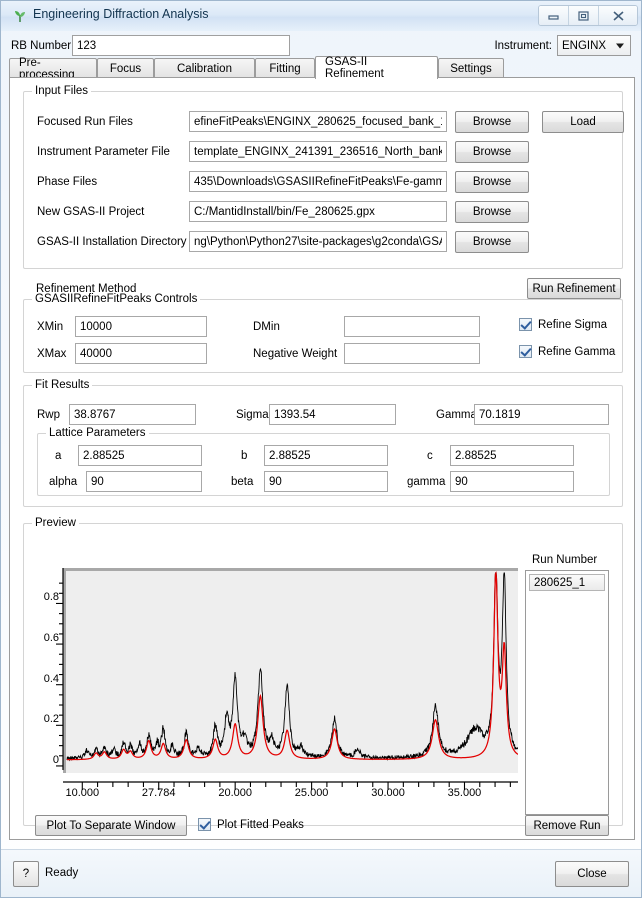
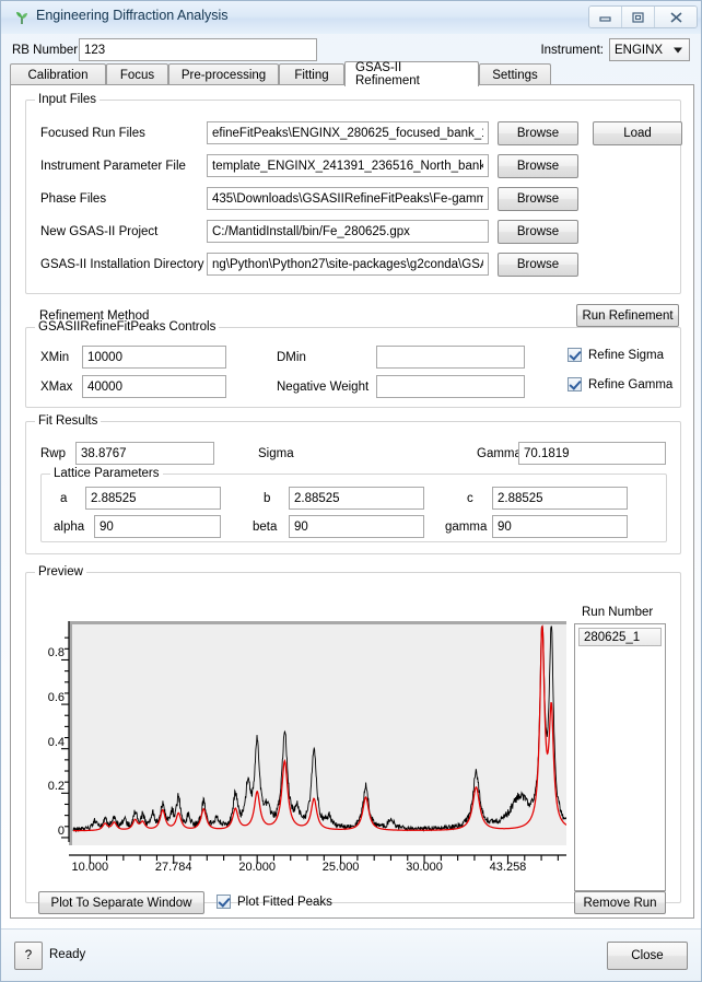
  Engineering Diffraction Analysis
  RB Number
  123
  Instrument:
  ENGINX
- Pre-processing
+ Calibration
  Focus
- Calibration
+ Pre-processing
  Fitting
  GSAS-II Refinement
  Settings
  Input Files
  Focused Run Files
  efineFitPeaks\ENGINX_280625_focused_bank_
  Browse
  Load
  Instrument Parameter File
  template_ENGINX_241391_236516_North_bank
  Browse
  Phase Files
  435\Downloads\GSASIIRefineFitPeaks\Fe-gamm
  Browse
  New GSAS-II Project
  C:/MantidInstall/bin/Fe_280625.gpx
  Browse
  GSAS-II Installation Directory
  ng\Python\Python27\site-packages\g2conda\GS
  Browse
  Refinement Method
  Run Refinement
  GSASIIRefineFitPeaks Controls
  XMin
  10000
  DMin
  Refine Sigma
  XMax
  40000
  Negative Weight
  Refine Gamma
  Fit Results
  Rwp
  38.8767
  Sigma
- 1393.54
  Gamm
  70.1819
  Lattice Parameters
  a
  2.88525
  b
  2.88525
  c
  2.88525
  alpha
  90
  beta
  90
  gamma
  90
  Preview
  0
  0.2
  0.4
  0.6
  0.8
  10.000
  27.784
  20.000
  25.000
  30.000
- 35.000
+ 43.258
  Plot To Separate Window
  Plot Fitted Peaks
  Run Number
  280625_1
  Remove Run
  ?
  Ready
  Close
